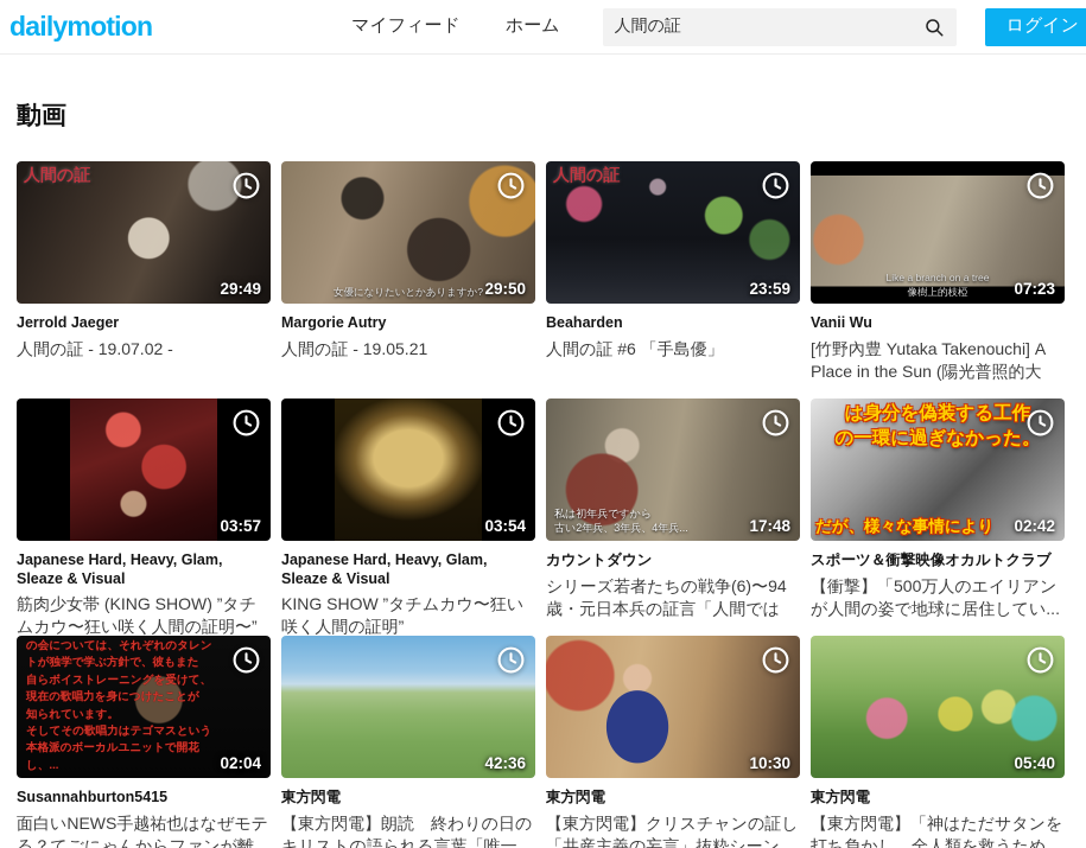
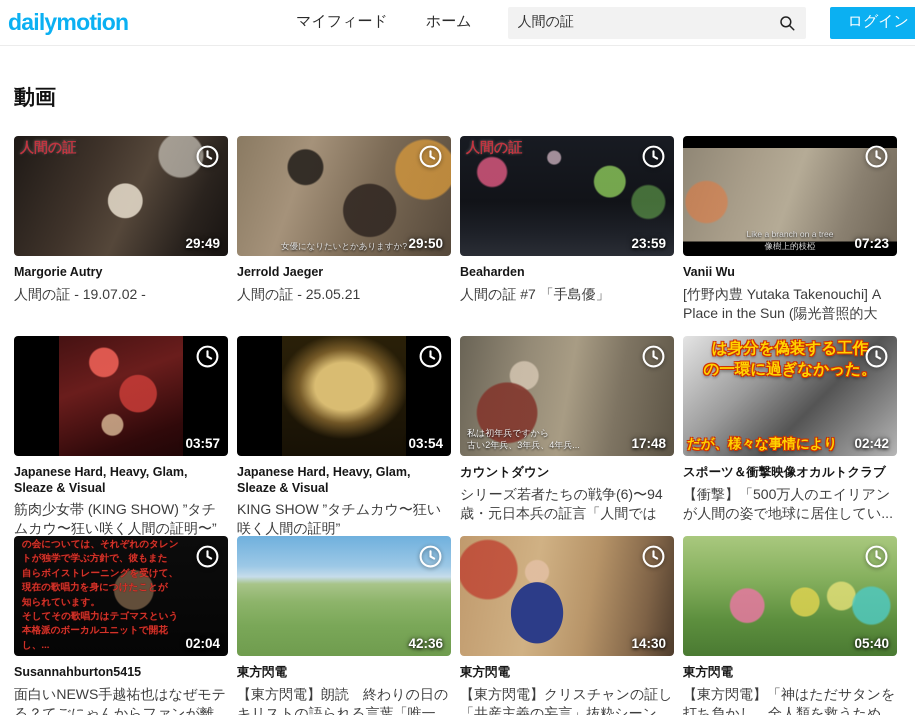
  dailymotion
  マイフィード
  ホーム
  人間の証
  ログイン
  動画
  29:49
  人間の証
- Jerrold Jaeger
+ Margorie Autry
  人間の証 - 19.07.02 -
  29:50
  女優になりたいとかありますか?
- Margorie Autry
+ Jerrold Jaeger
- 人間の証 - 19.05.21
+ 人間の証 - 25.05.21
  23:59
  人間の証
  Beaharden
- 人間の証 #6 「手島優」
+ 人間の証 #7 「手島優」
  07:23
  Like a branch on a tree
  像樹上的枝椏
  Vanii Wu
  [竹野內豊 Yutaka Takenouchi] A Place in the Sun (陽光普照的大
  03:57
  Japanese Hard, Heavy, Glam, Sleaze & Visual
  筋肉少女帯 (KING SHOW) ”タチムカウ〜狂い咲く人間の証明〜”
  03:54
  Japanese Hard, Heavy, Glam, Sleaze & Visual
  KING SHOW ”タチムカウ〜狂い咲く人間の証明”
  17:48
  私は初年兵ですから
  古い2年兵、3年兵、4年兵...
  カウントダウン
  シリーズ若者たちの戦争(6)〜94歳・元日本兵の証言「人間では
  02:42
  は身分を偽装する工作
  の一環に過ぎなかった。
  だが、様々な事情により
  スポーツ＆衝撃映像オカルトクラブ
  【衝撃】「500万人のエイリアンが人間の姿で地球に居住してい...
  02:04
  の会については、それぞれのタレン
  トが独学で学ぶ方針で、彼もまた
  自らボイストレーニングを受けて、
  現在の歌唱力を身につけたことが
  知られています。
  そしてその歌唱力はテゴマスという
  本格派のボーカルユニットで開花
  し、...
  Susannahburton5415
  面白いNEWS手越祐也はなぜモテる？てごにゃんからファンが離
  42:36
  東方閃電
  【東方閃電】朗読 終わりの日のキリストの語られる言葉「唯一...
- 10:30
+ 14:30
  東方閃電
  【東方閃電】クリスチャンの証し「共産主義の妄言」抜粋シーン...
  05:40
  東方閃電
  【東方閃電】「神はただサタンを打ち負かし、全人類を救うため
